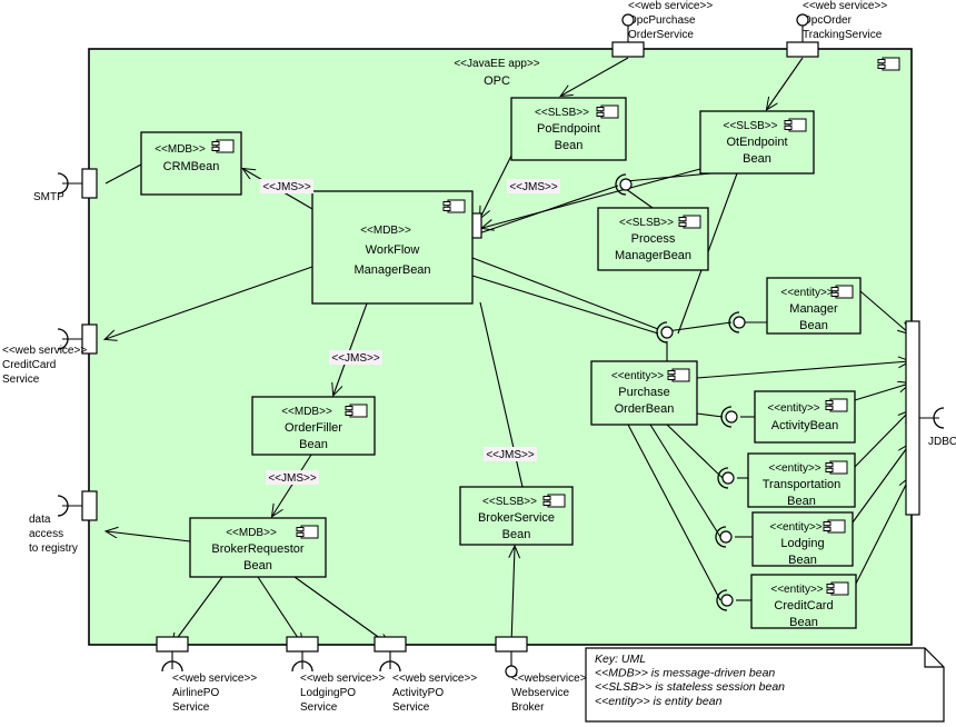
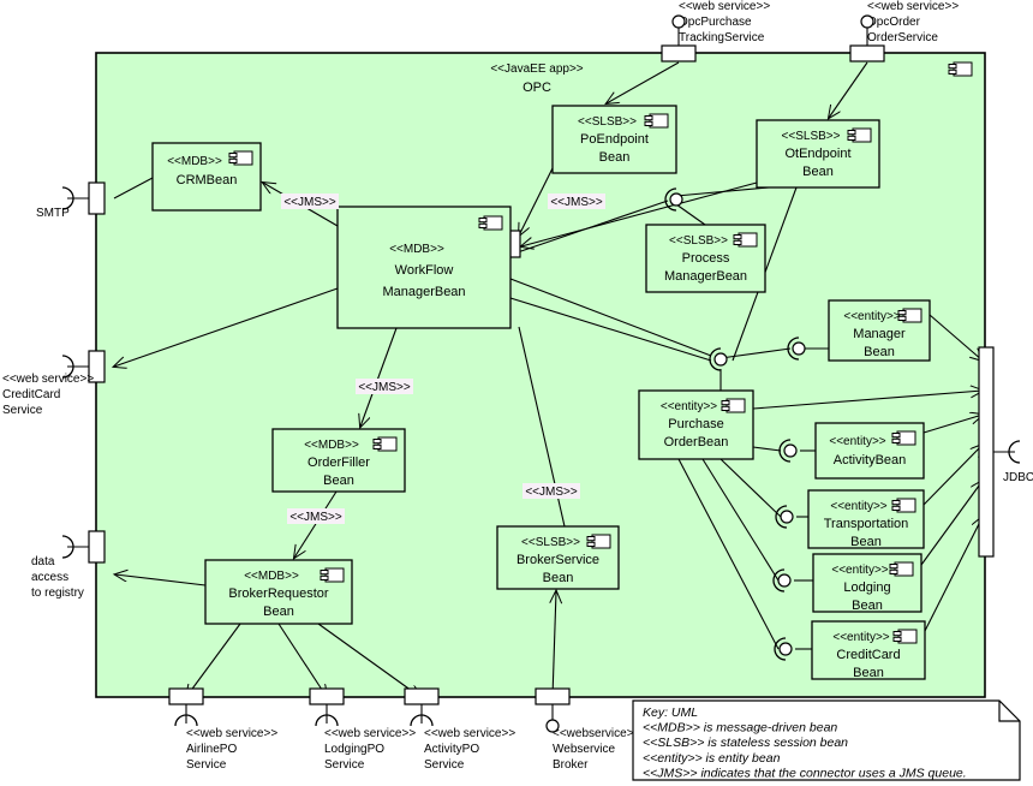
  <<JavaEE app>>
  OPC
  <<MDB>>
  CRMBean
  <<MDB>>
  WorkFlow
  ManagerBean
  <<SLSB>>
  PoEndpoint
  Bean
  <<SLSB>>
  OtEndpoint
  Bean
  <<SLSB>>
  Process
  ManagerBean
  <<entity>>
  Manager
  Bean
  <<entity>>
  Purchase
  OrderBean
  <<entity>>
  ActivityBean
  <<entity>>
  Transportation
  Bean
  <<entity>>
  Lodging
  Bean
  <<entity>>
  CreditCard
  Bean
  <<MDB>>
  OrderFiller
  Bean
  <<MDB>>
  BrokerRequestor
  Bean
  <<SLSB>>
  BrokerService
  Bean
  <<web service>>
  pcPurchase
- OrderService
+ TrackingService
  <<web service>>
  pcOrder
- TrackingService
+ OrderService
  SMTP
  <<web service>>
  CreditCard
  Service
  data
  access
  to registry
  JDBC
  <<web service>>
  AirlinePO
  Service
  <<web service>>
  LodgingPO
  Service
  <<web service>>
  ActivityPO
  Service
  <<webservice>
  Webservice
  Broker
  <<JMS>>
  <<JMS>>
  <<JMS>>
  <<JMS>>
  <<JMS>>
  Key: UML
  <<MDB>> is message-driven bean
  <<SLSB>> is stateless session bean
  <<entity>> is entity bean
+ <<JMS>> indicates that the connector uses a JMS queue.
